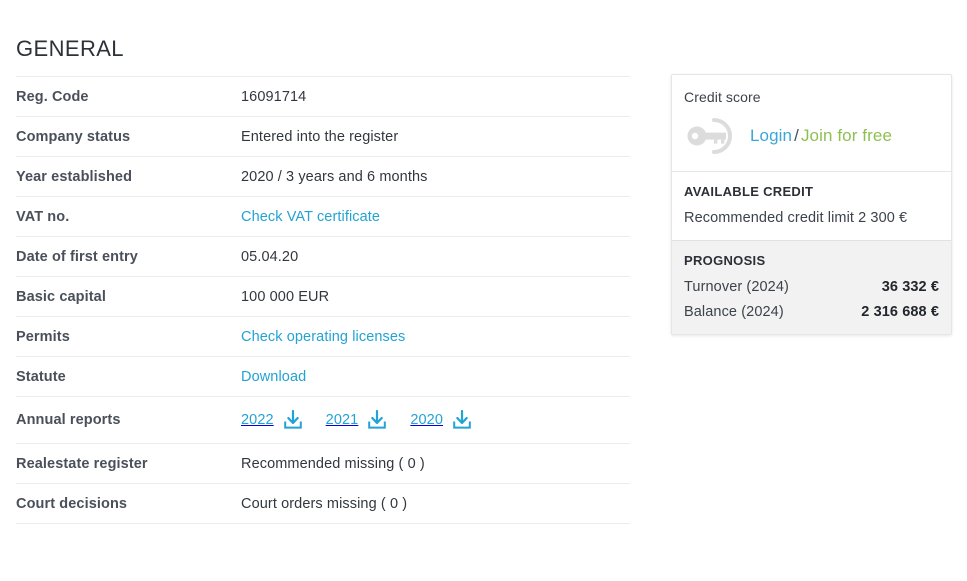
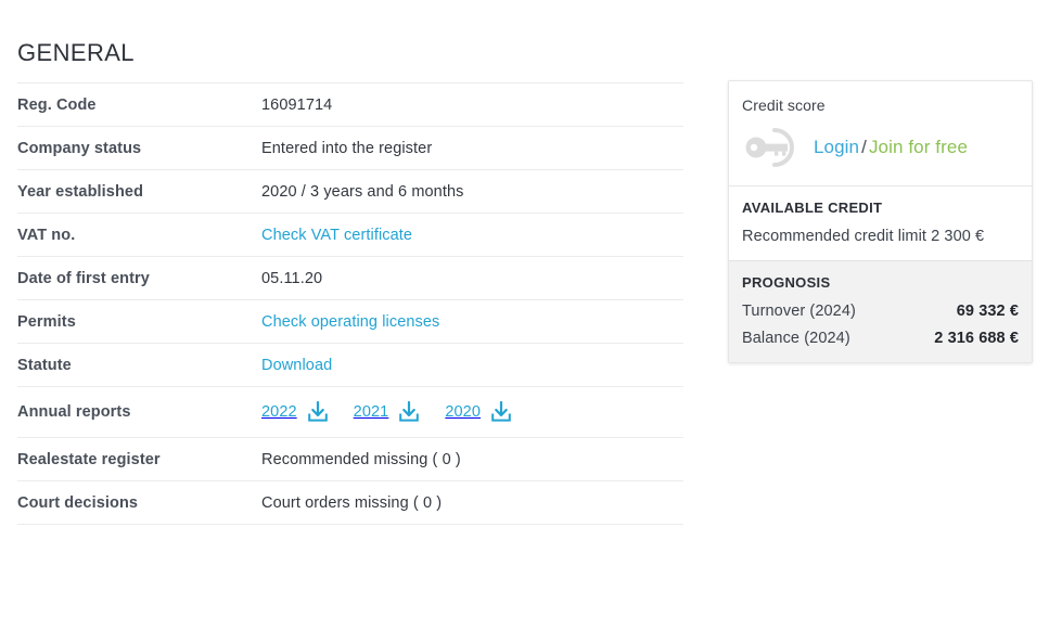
  GENERAL
  Reg. Code	16091714
  Company status	Entered into the register
  Year established	2020 / 3 years and 6 months
  VAT no.	Check VAT certificate
- Date of first entry	05.04.20
+ Date of first entry	05.11.20
- Basic capital	100 000 EUR
  Permits	Check operating licenses
  Statute	Download
  Annual reports	2022 2021 2020
  Realestate register	Recommended missing ( 0 )
  Court decisions	Court orders missing ( 0 )
  Credit score
  Login/Join for free
  AVAILABLE CREDIT
  Recommended credit limit 2 300 €
  PROGNOSIS
  Turnover (2024)
- 36 332 €
+ 69 332 €
  Balance (2024)
  2 316 688 €
